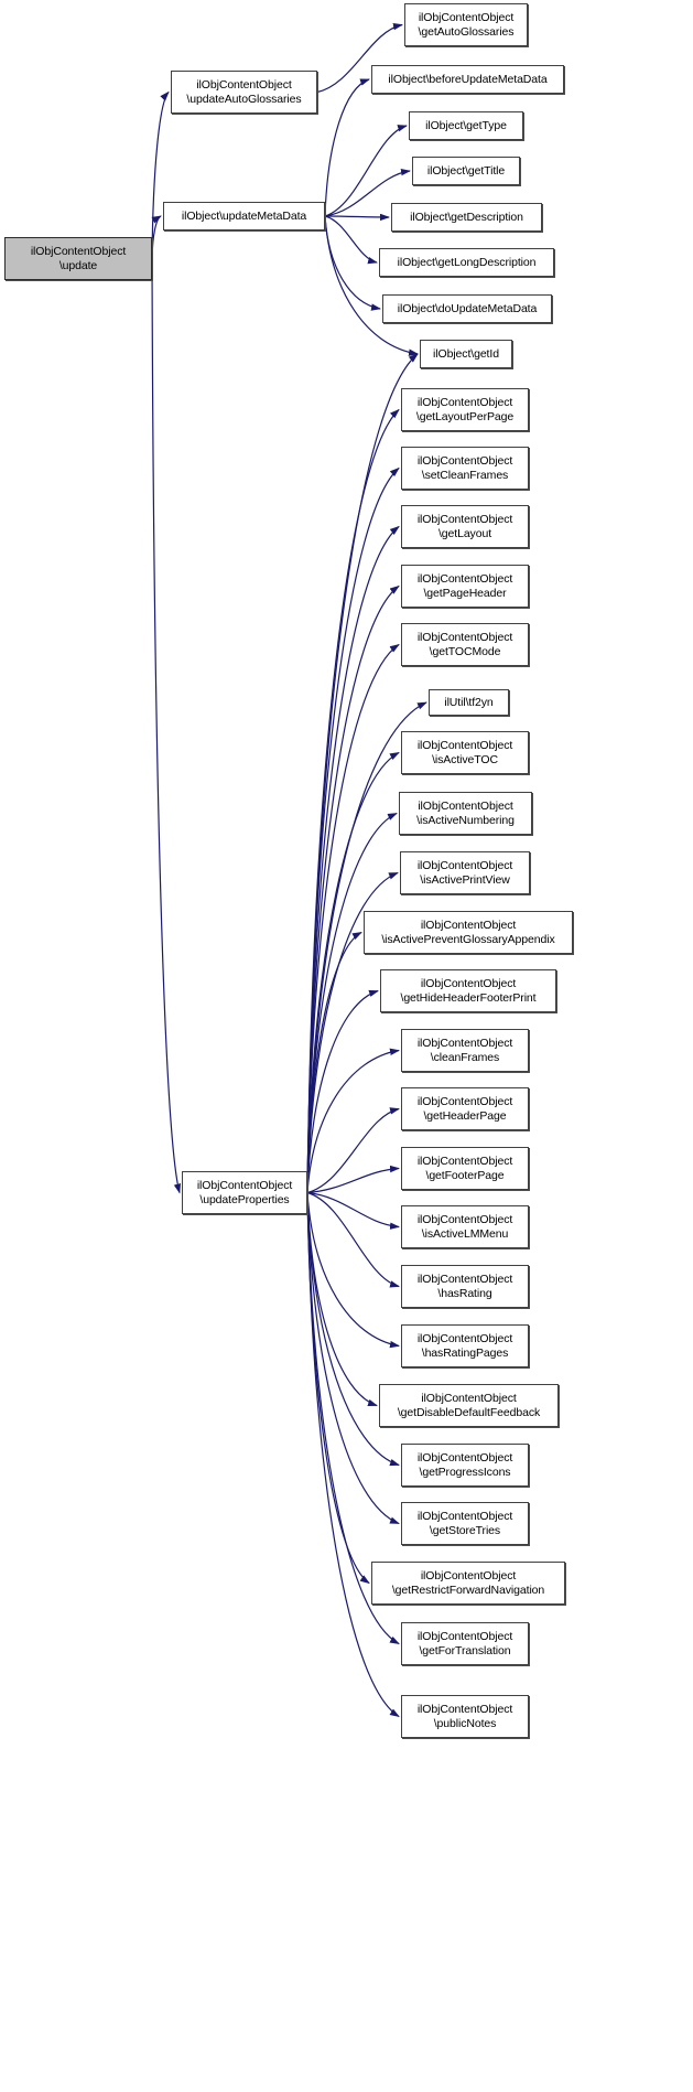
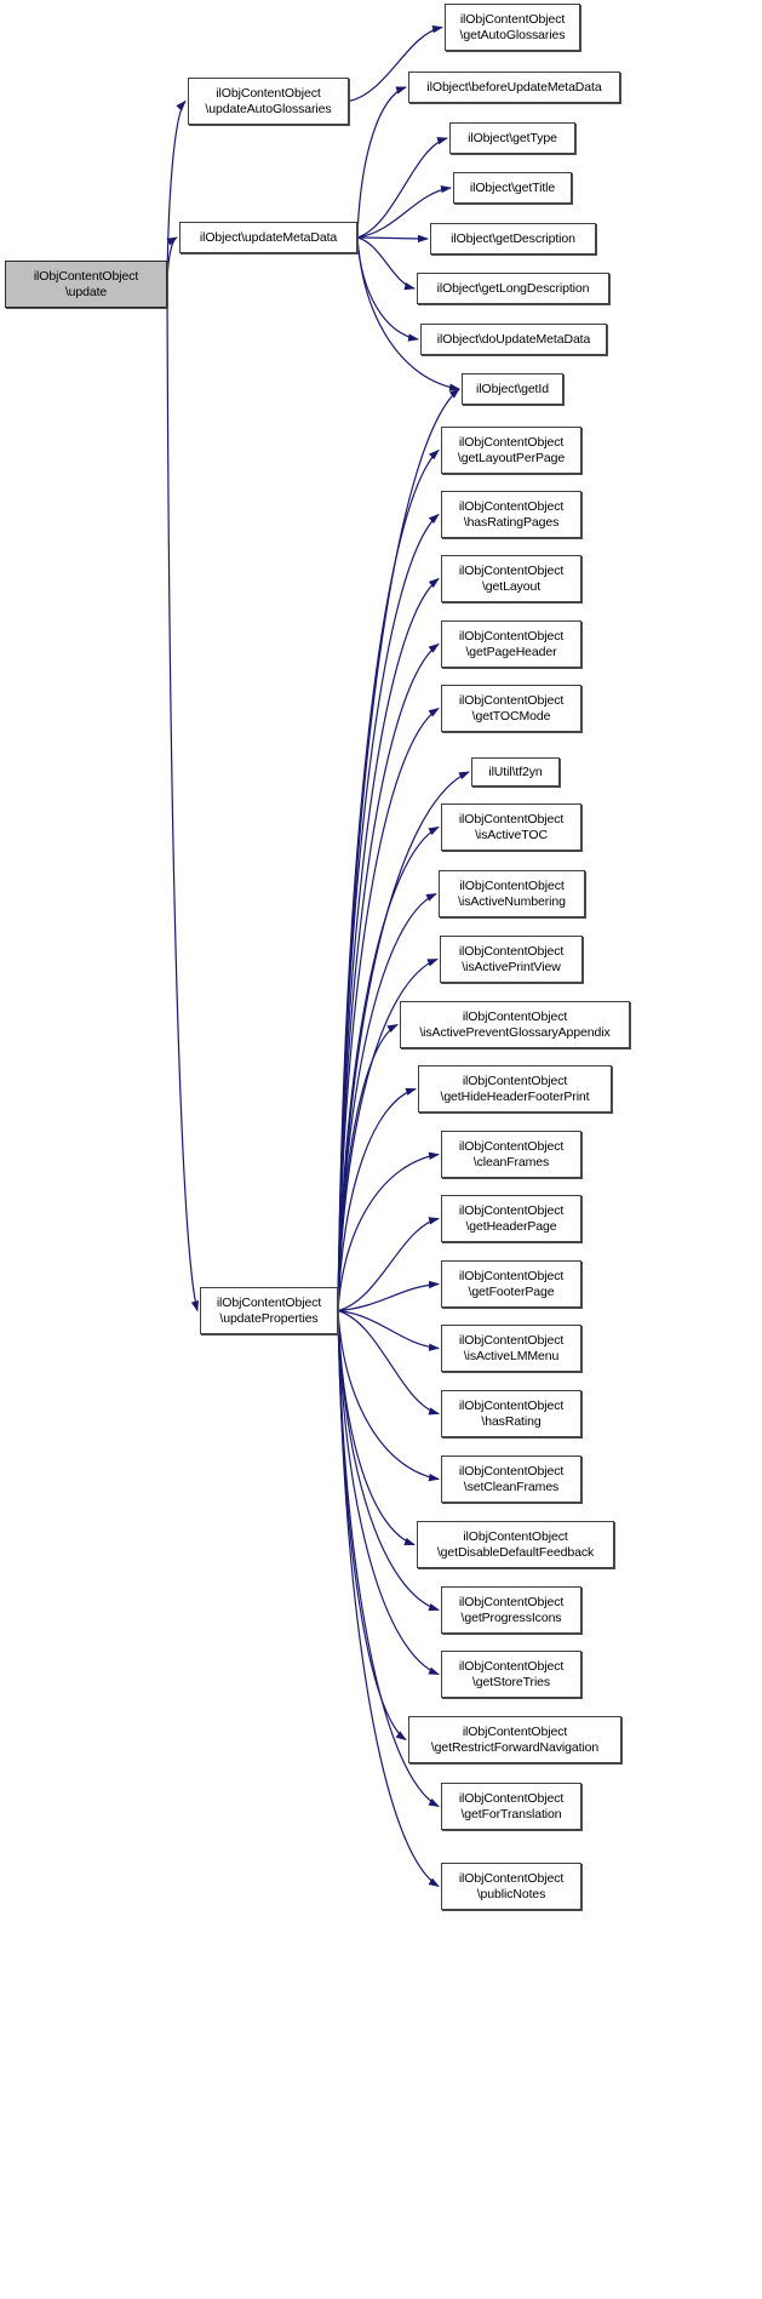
  ilObjContentObject
  \update
  ilObjContentObject
  \updateAutoGlossaries
  ilObject\updateMetaData
  ilObjContentObject
  \getAutoGlossaries
  ilObject\beforeUpdateMetaData
  ilObject\getType
  ilObject\getTitle
  ilObject\getDescription
  ilObject\getLongDescription
  ilObject\doUpdateMetaData
  ilObject\getId
  ilObjContentObject
  \getLayoutPerPage
  ilObjContentObject
- \setCleanFrames
+ \hasRatingPages
  ilObjContentObject
  \getLayout
  ilObjContentObject
  \getPageHeader
  ilObjContentObject
  \getTOCMode
  ilUtil\tf2yn
  ilObjContentObject
  \isActiveTOC
  ilObjContentObject
  \isActiveNumbering
  ilObjContentObject
  \isActivePrintView
  ilObjContentObject
  \isActivePreventGlossaryAppendix
  ilObjContentObject
  \getHideHeaderFooterPrint
  ilObjContentObject
  \cleanFrames
  ilObjContentObject
  \getHeaderPage
  ilObjContentObject
  \getFooterPage
  ilObjContentObject
  \isActiveLMMenu
  ilObjContentObject
  \hasRating
  ilObjContentObject
- \hasRatingPages
+ \setCleanFrames
  ilObjContentObject
  \getDisableDefaultFeedback
  ilObjContentObject
  \getProgressIcons
  ilObjContentObject
  \getStoreTries
  ilObjContentObject
  \getRestrictForwardNavigation
  ilObjContentObject
  \getForTranslation
  ilObjContentObject
  \publicNotes
  ilObjContentObject
  \updateProperties
